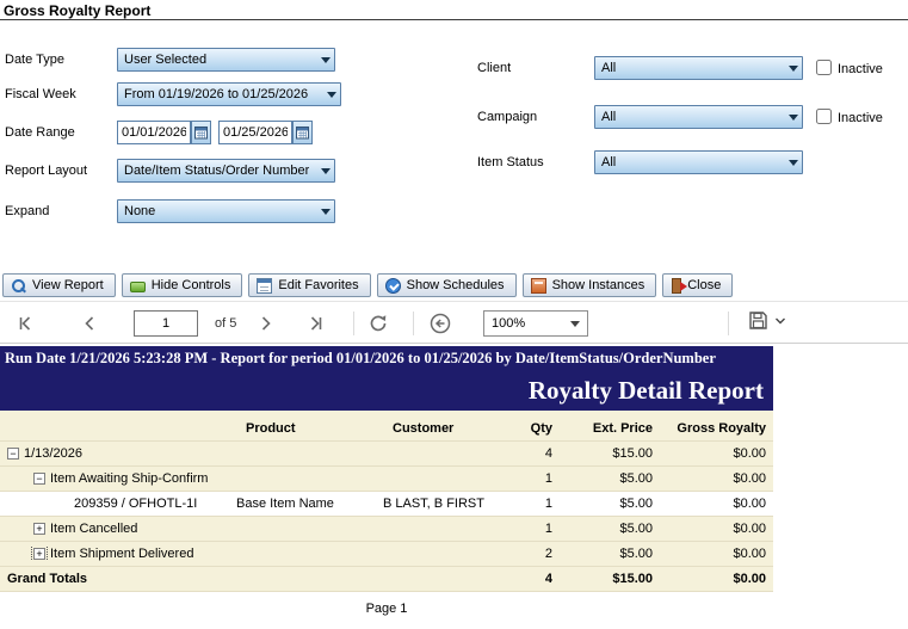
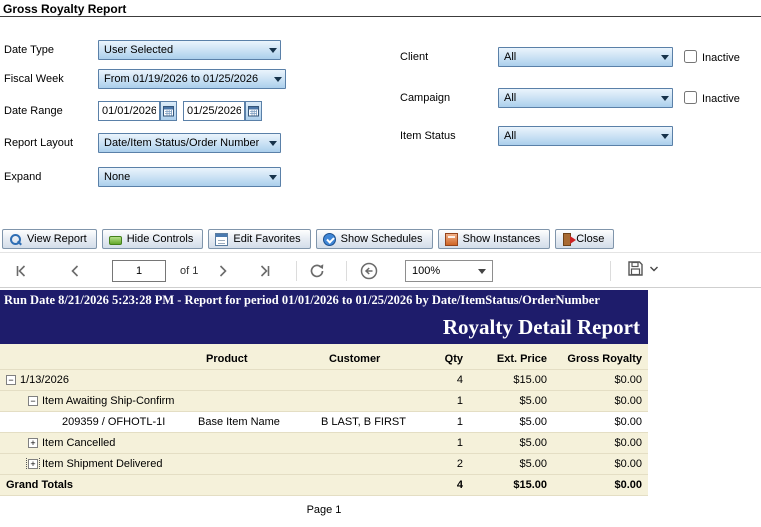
  Gross Royalty Report
  Date Type
  User Selected
  Fiscal Week
  From 01/19/2026 to 01/25/2026
  Date Range
  01/01/2026
  01/25/2026
  Report Layout
  Date/Item Status/Order Number
  Expand
  None
  Client
  All
  Inactive
  Campaign
  All
  Inactive
  Item Status
  All
  View Report
  Hide Controls
  Edit Favorites
  Show Schedules
  Show Instances
  Close
  1
- of 5
+ of 1
  100%
- Run Date 1/21/2026 5:23:28 PM - Report for period 01/01/2026 to 01/25/2026 by Date/ItemStatus/OrderNumber
+ Run Date 8/21/2026 5:23:28 PM - Report for period 01/01/2026 to 01/25/2026 by Date/ItemStatus/OrderNumber
  Royalty Detail Report
  Product
  Customer
  Qty
  Ext. Price
  Gross Royalty
  −
  1/13/2026
  4
  $15.00
  $0.00
  −
  Item Awaiting Ship-Confirm
  1
  $5.00
  $0.00
  209359 / OFHOTL-1I
  Base Item Name
  B LAST, B FIRST
  1
  $5.00
  $0.00
  +
  Item Cancelled
  1
  $5.00
  $0.00
  +
  Item Shipment Delivered
  2
  $5.00
  $0.00
  Grand Totals
  4
  $15.00
  $0.00
  Page 1
